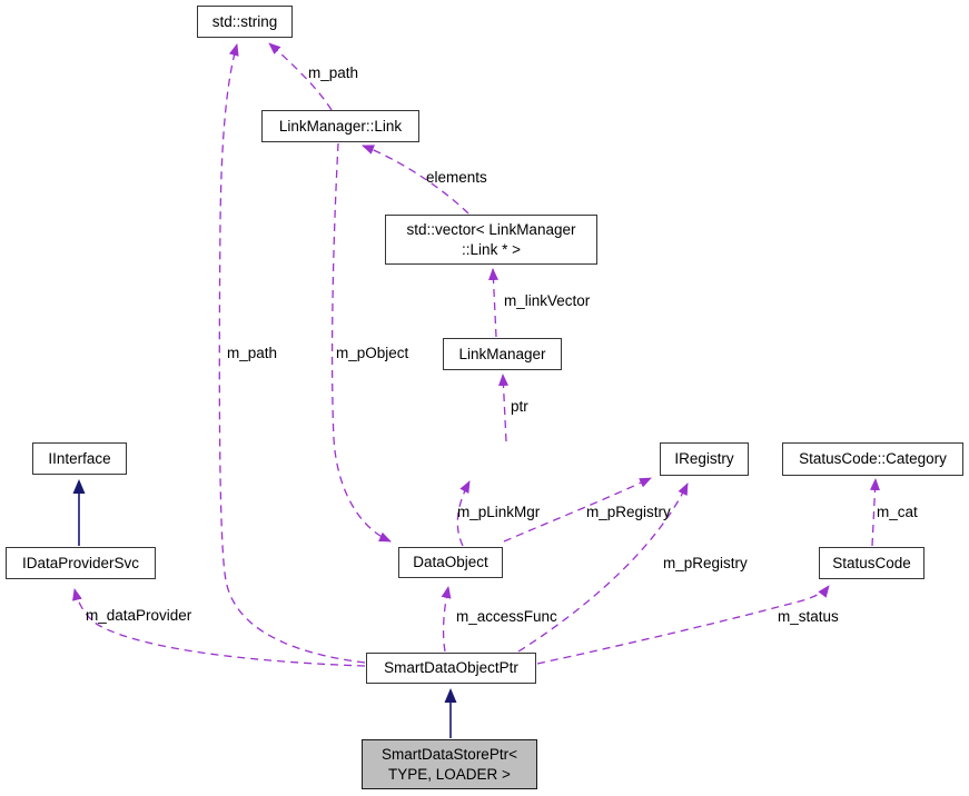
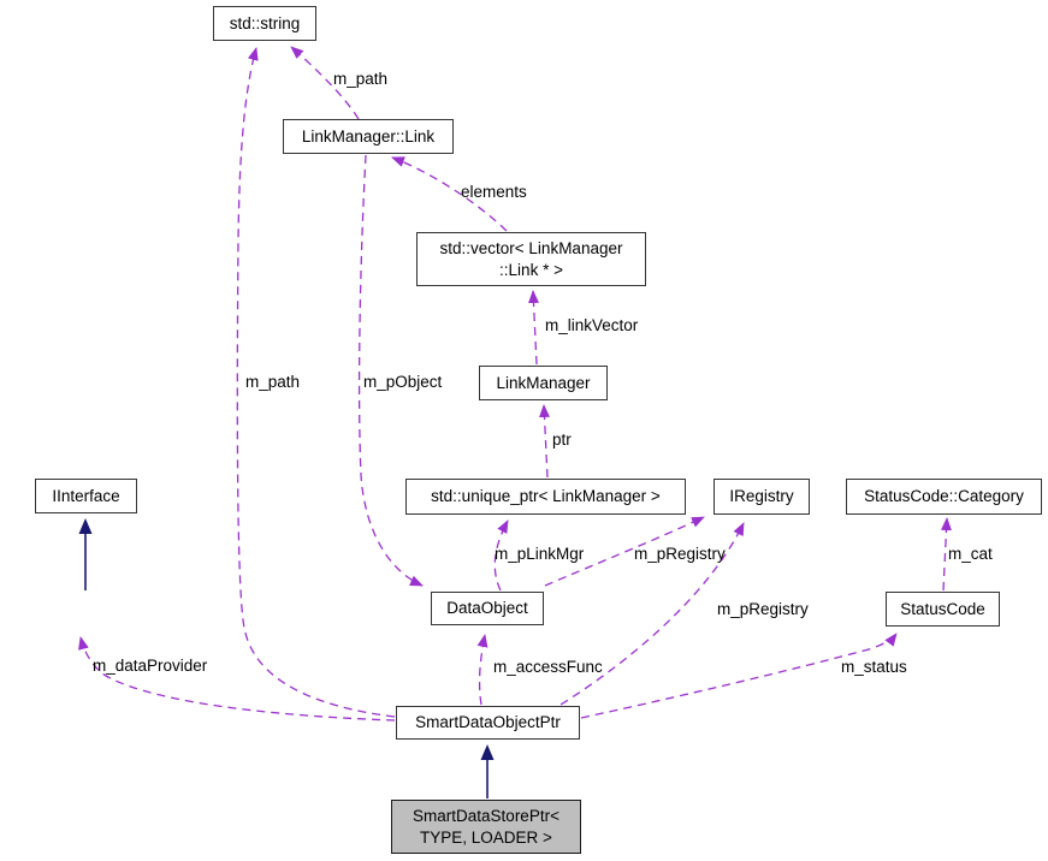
  std::string
  LinkManager::Link
  std::vector< LinkManager
  ::Link * >
  LinkManager
+ std::unique_ptr< LinkManager >
  IRegistry
  StatusCode::Category
  IInterface
- IDataProviderSvc
  DataObject
  StatusCode
  SmartDataObjectPtr
  SmartDataStorePtr<
  TYPE, LOADER >
  m_path
  elements
  m_linkVector
  ptr
  m_path
  m_pObject
  m_pLinkMgr
  m_pRegistry
  m_pRegistry
  m_cat
  m_dataProvider
  m_accessFunc
  m_status
